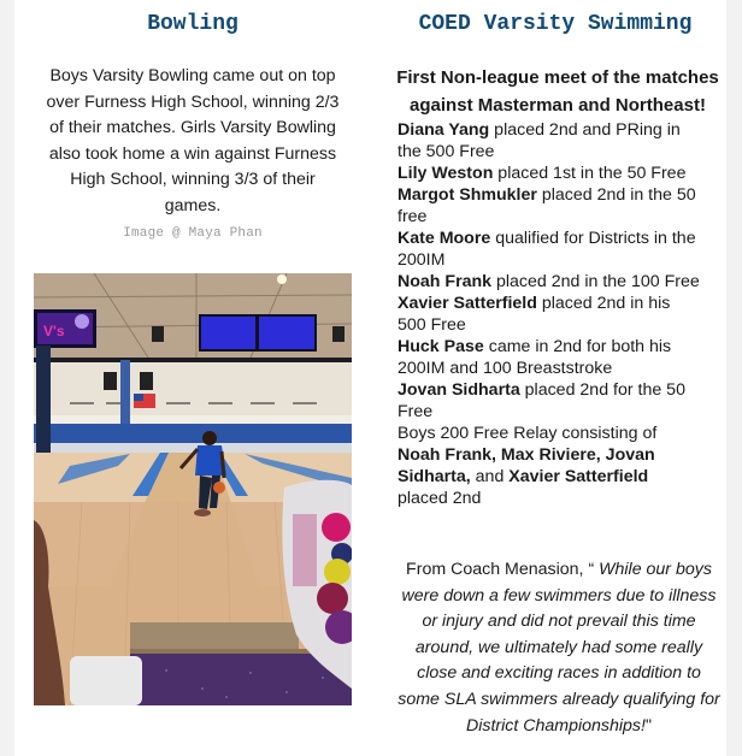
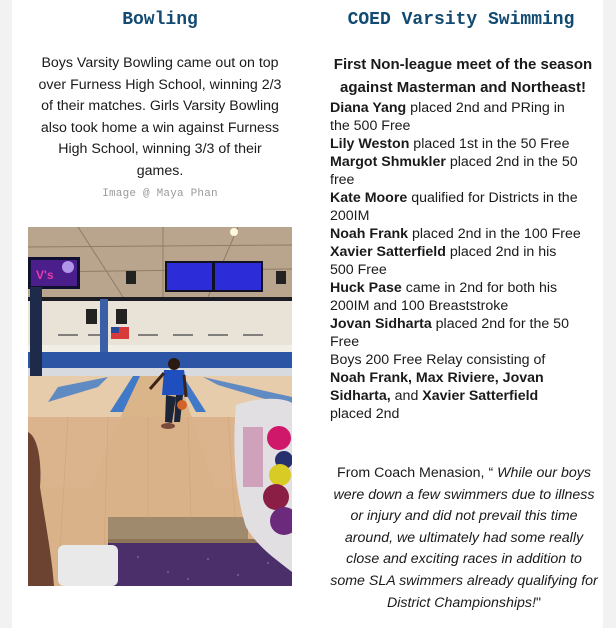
  Bowling
  Boys Varsity Bowling came out on top over Furness High School, winning 2/3 of their matches. Girls Varsity Bowling also took home a win against Furness High School, winning 3/3 of their games.
  Image @ Maya Phan
  V's
  COED Varsity Swimming
- First Non-league meet of the matches against Masterman and Northeast!
+ First Non-league meet of the season against Masterman and Northeast!
  Diana Yang placed 2nd and PRing in the 500 Free
  Lily Weston placed 1st in the 50 Free
  Margot Shmukler placed 2nd in the 50 free
  Kate Moore qualified for Districts in the 200IM
  Noah Frank placed 2nd in the 100 Free
  Xavier Satterfield placed 2nd in his 500 Free
  Huck Pase came in 2nd for both his 200IM and 100 Breaststroke
  Jovan Sidharta placed 2nd for the 50 Free
  Boys 200 Free Relay consisting of Noah Frank, Max Riviere, Jovan Sidharta, and Xavier Satterfield placed 2nd
  From Coach Menasion, “ While our boys were down a few swimmers due to illness or injury and did not prevail this time around, we ultimately had some really close and exciting races in addition to some SLA swimmers already qualifying for District Championships!"
